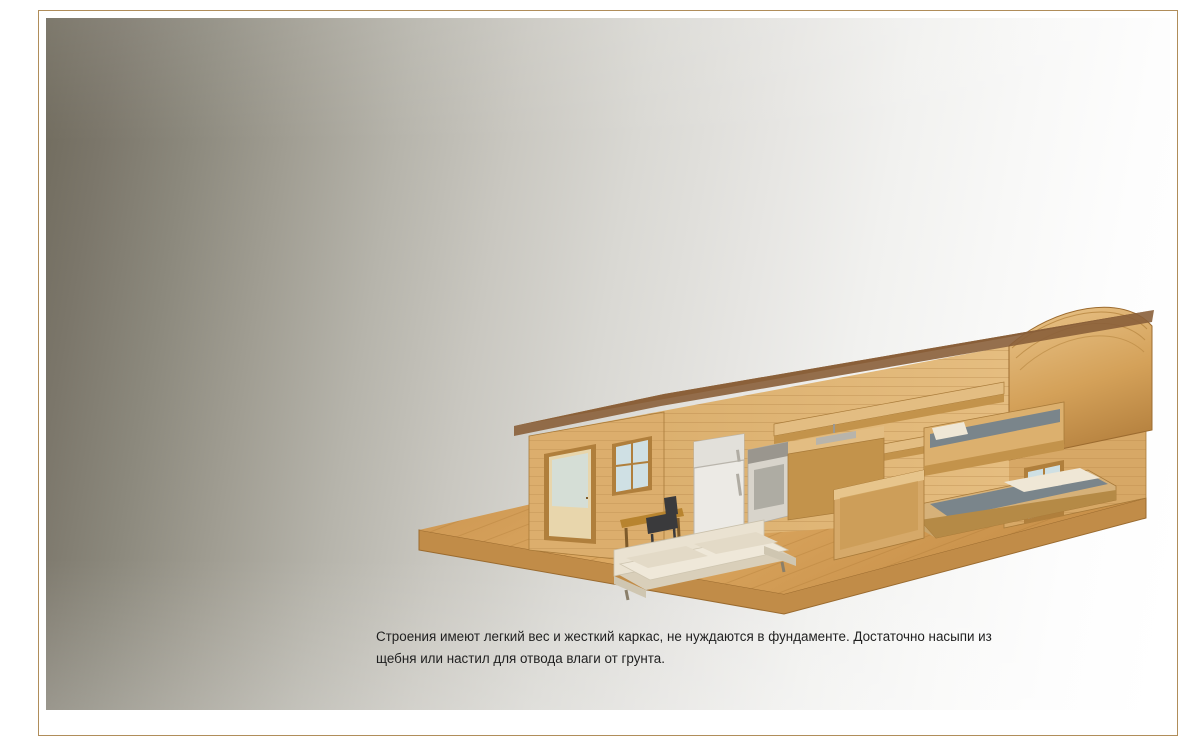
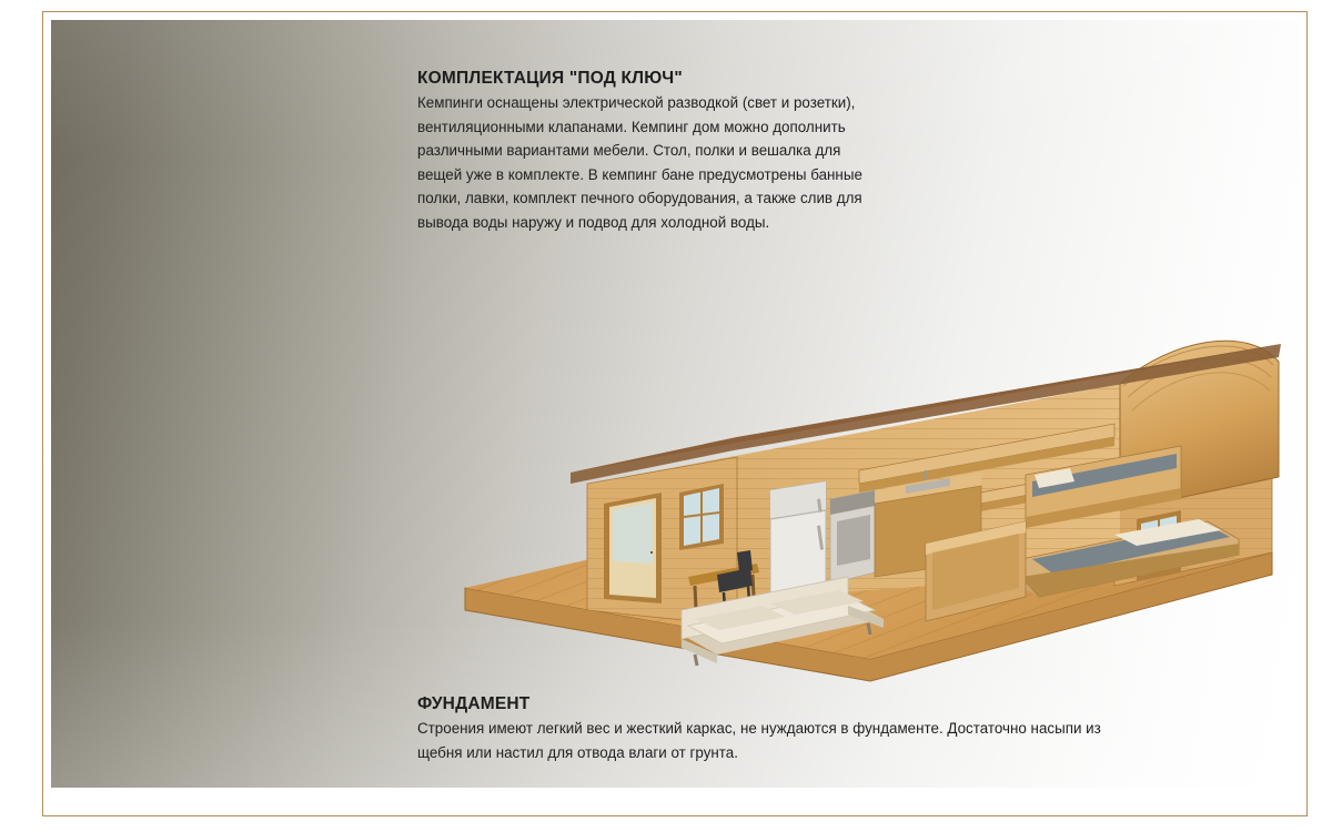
+ КОМПЛЕКТАЦИЯ "ПОД КЛЮЧ"
+ Кемпинги оснащены электрической разводкой (свет и розетки), вентиляционными клапанами. Кемпинг дом можно дополнить различными вариантами мебели. Стол, полки и вешалка для вещей уже в комплекте. В кемпинг бане предусмотрены банные полки, лавки, комплект печного оборудования, а также слив для вывода воды наружу и подвод для холодной воды.
+ ФУНДАМЕНТ
  Строения имеют легкий вес и жесткий каркас, не нуждаются в фундаменте. Достаточно насыпи из щебня или настил для отвода влаги от грунта.
